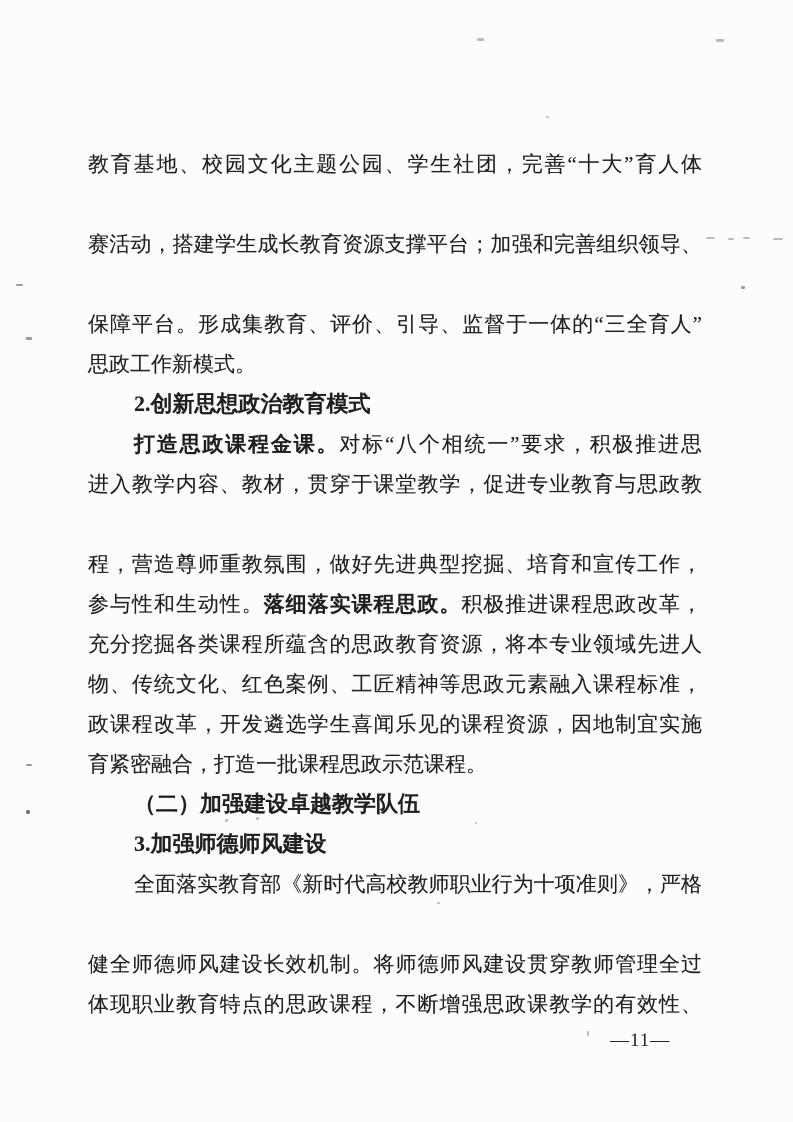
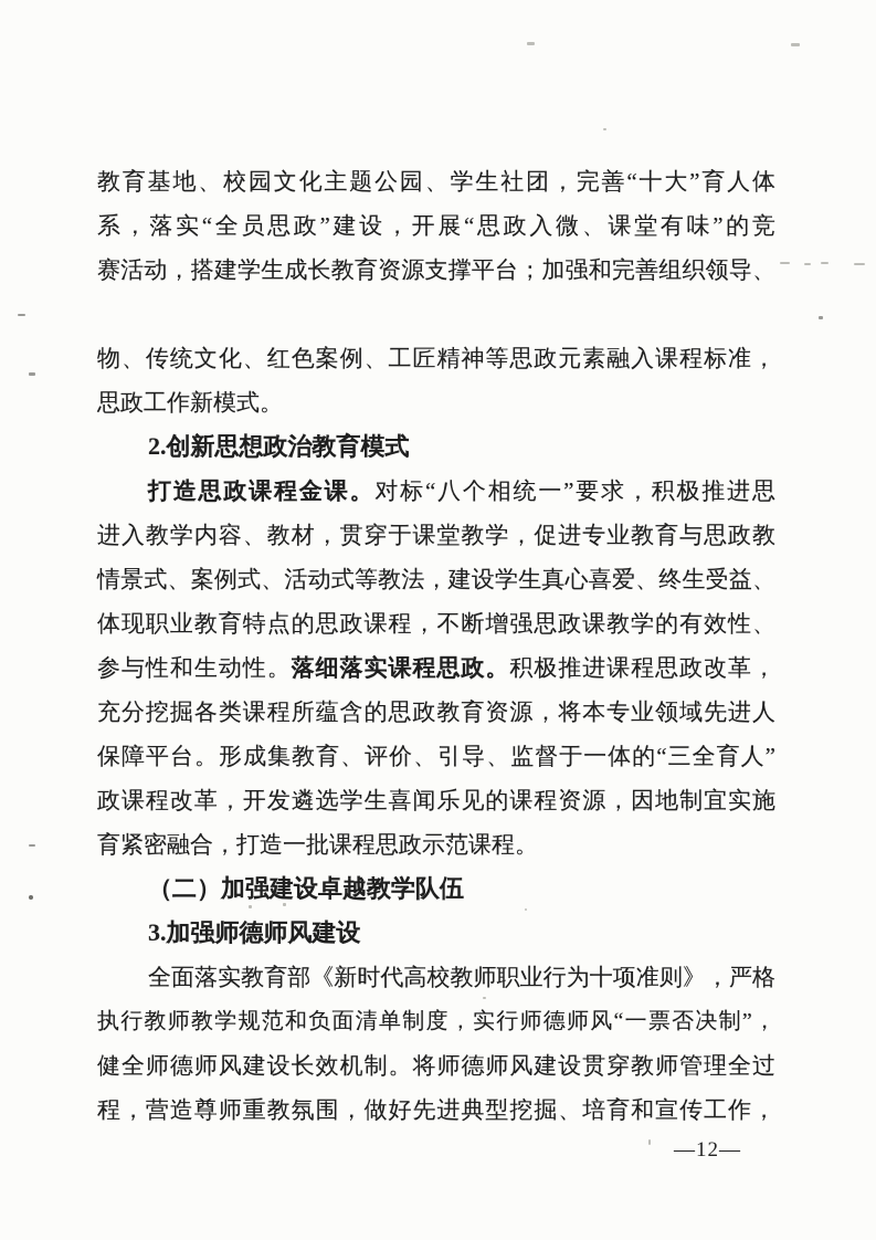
  教育基地、校园文化主题公园、学生社团，完善“十大”育人体
+ 系，落实“全员思政”建设，开展“思政入微、课堂有味”的竞
  赛活动，搭建学生成长教育资源支撑平台；加强和完善组织领导、
- 保障平台。形成集教育、评价、引导、监督于一体的“三全育人”
+ 物、传统文化、红色案例、工匠精神等思政元素融入课程标准，
  思政工作新模式。
  2.创新思想政治教育模式
  打造思政课程金课。对标“八个相统一”要求，积极推进思
  进入教学内容、教材，贯穿于课堂教学，促进专业教育与思政教
+ 情景式、案例式、活动式等教法，建设学生真心喜爱、终生受益、
- 程，营造尊师重教氛围，做好先进典型挖掘、培育和宣传工作，
+ 体现职业教育特点的思政课程，不断增强思政课教学的有效性、
  参与性和生动性。落细落实课程思政。积极推进课程思政改革，
  充分挖掘各类课程所蕴含的思政教育资源，将本专业领域先进人
- 物、传统文化、红色案例、工匠精神等思政元素融入课程标准，
+ 保障平台。形成集教育、评价、引导、监督于一体的“三全育人”
  政课程改革，开发遴选学生喜闻乐见的课程资源，因地制宜实施
  育紧密融合，打造一批课程思政示范课程。
  （二）加强建设卓越教学队伍
  3.加强师德师风建设
  全面落实教育部《新时代高校教师职业行为十项准则》，严格
+ 执行教师教学规范和负面清单制度，实行师德师风“一票否决制”，
  健全师德师风建设长效机制。将师德师风建设贯穿教师管理全过
- 体现职业教育特点的思政课程，不断增强思政课教学的有效性、
+ 程，营造尊师重教氛围，做好先进典型挖掘、培育和宣传工作，
- —11—
+ —12—
